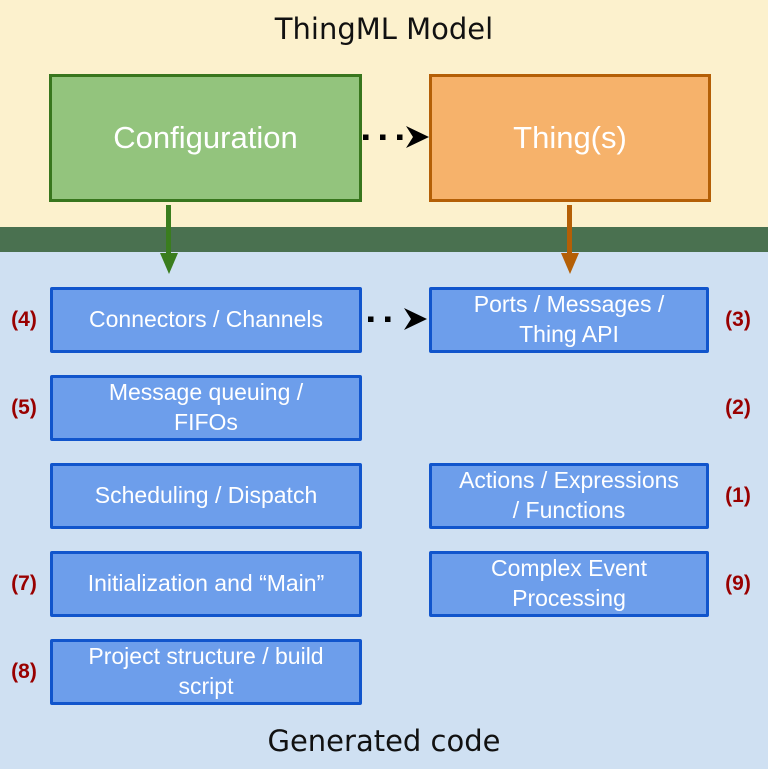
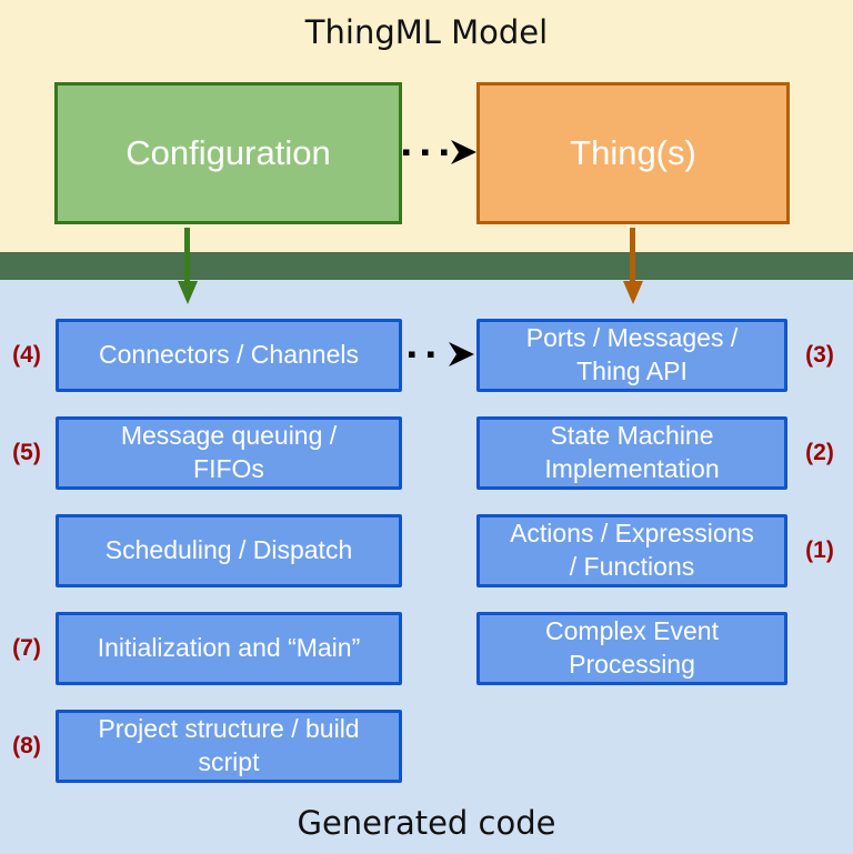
  ThingML Model
  Configuration
  Thing(s)
  Connectors / Channels
  Message queuing /
  FIFOs
  Scheduling / Dispatch
  Initialization and “Main”
  Project structure / build
  script
  Ports / Messages /
  Thing API
+ State Machine
+ Implementation
  Actions / Expressions
  / Functions
  Complex Event
  Processing
  (4)
  (5)
  (7)
  (8)
  (3)
  (2)
  (1)
- (9)
  Generated code
